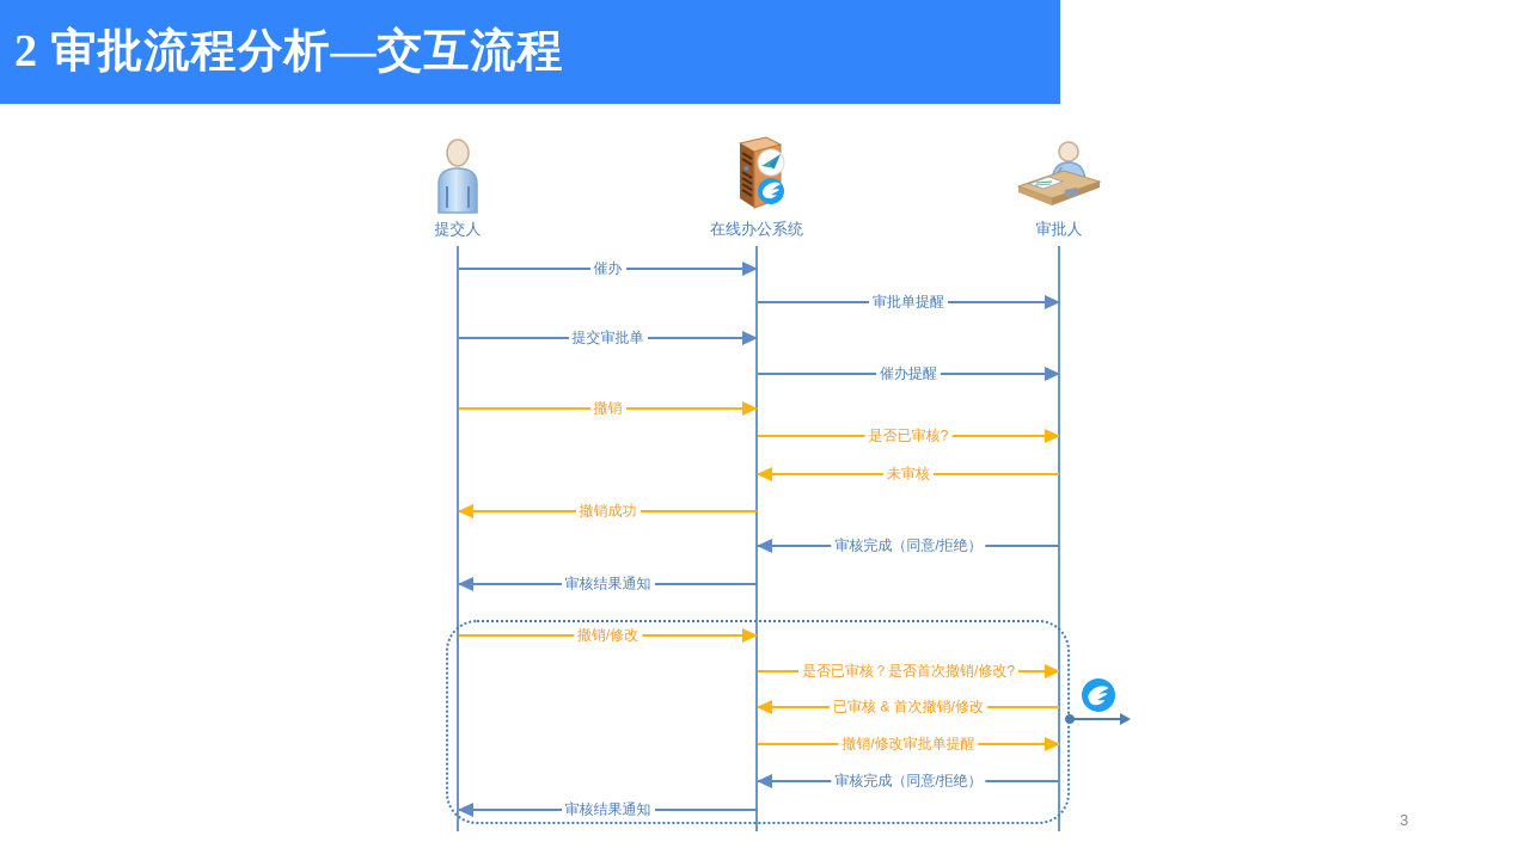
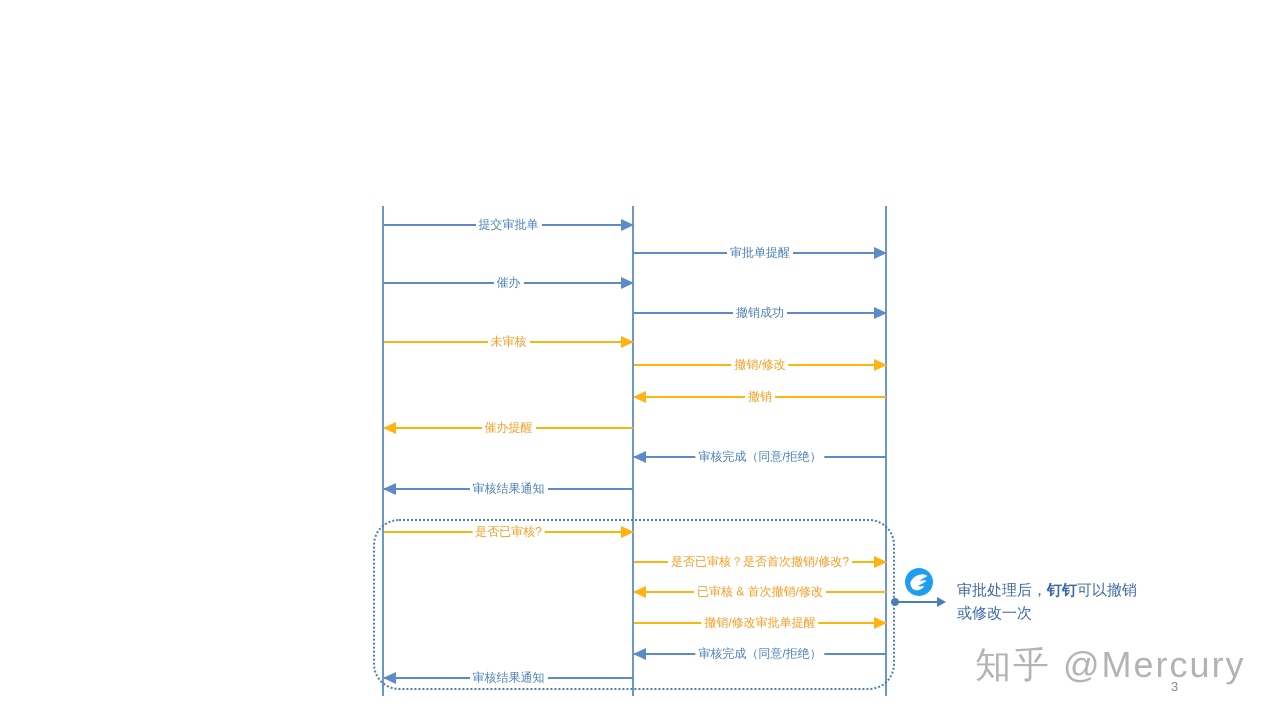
- 2 审批流程分析—交互流程
- 提交人
- 在线办公系统
- 审批人
- 催办
+ 提交审批单
  审批单提醒
- 提交审批单
+ 催办
- 催办提醒
+ 撤销成功
- 撤销
+ 未审核
- 是否已审核?
+ 撤销/修改
- 未审核
+ 撤销
- 撤销成功
+ 催办提醒
  审核完成（同意/拒绝）
  审核结果通知
- 撤销/修改
+ 是否已审核?
  是否已审核？是否首次撤销/修改?
  已审核 & 首次撤销/修改
  撤销/修改审批单提醒
  审核完成（同意/拒绝）
  审核结果通知
+ 审批处理后，钉钉可以撤销
+ 或修改一次
+ 知乎 @Mercury
  3
